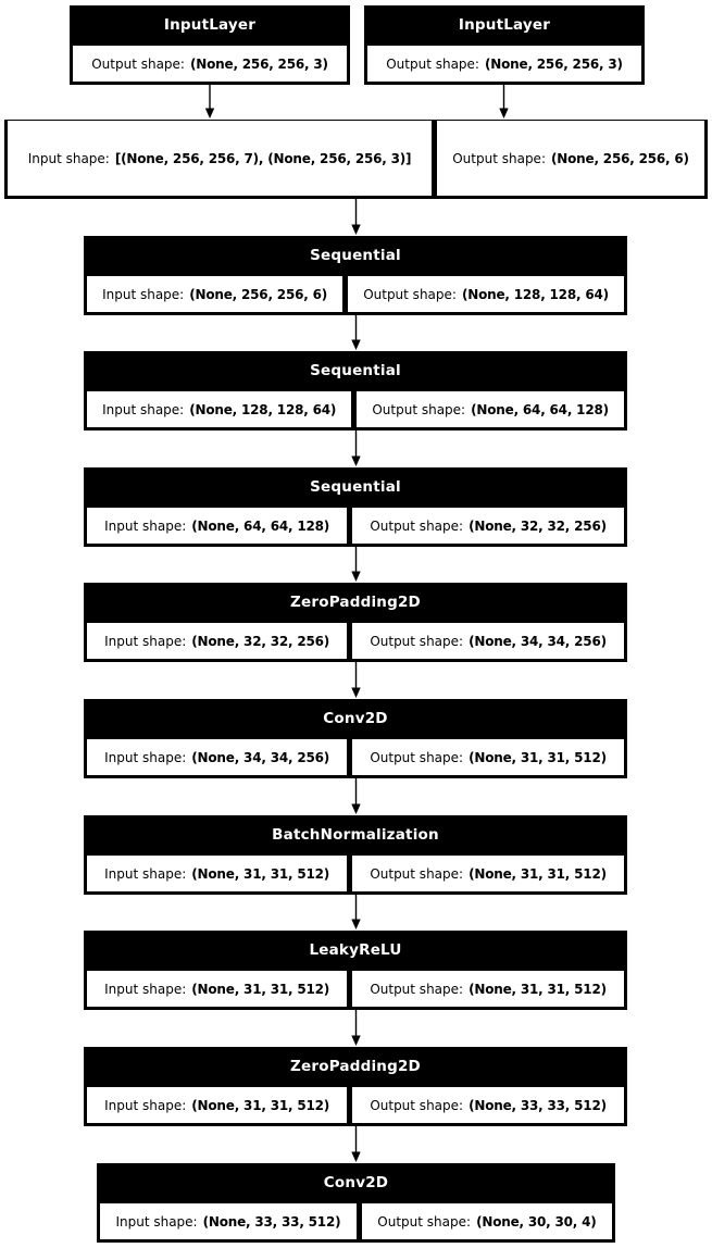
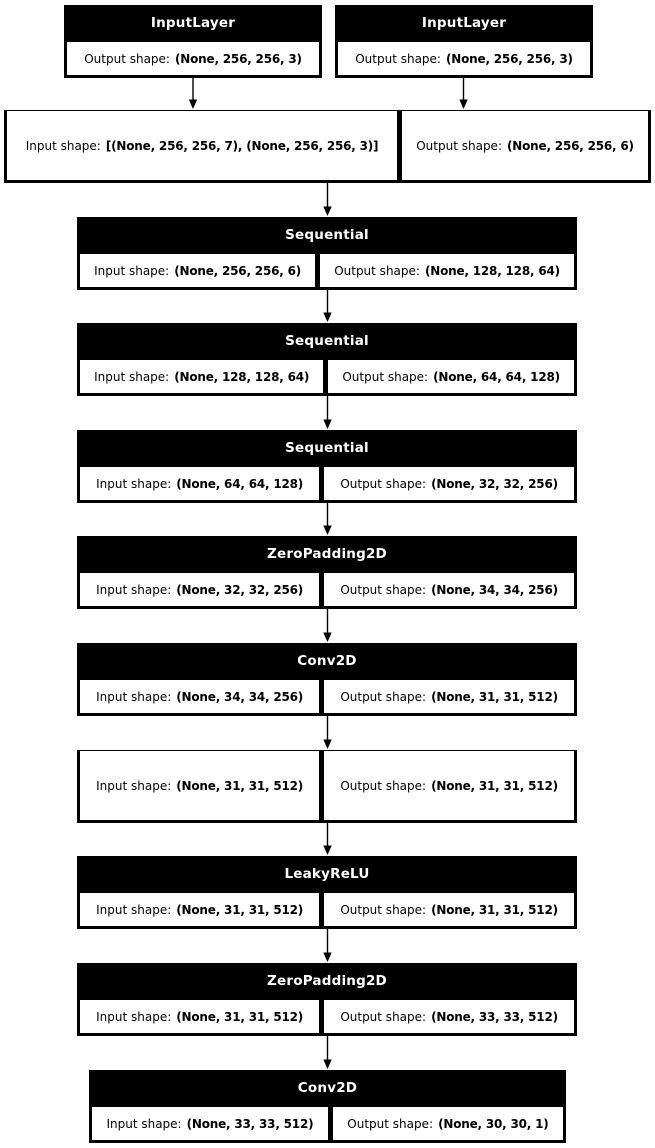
  InputLayer
  Output shape:
  (None, 256, 256, 3)
  InputLayer
  Output shape:
  (None, 256, 256, 3)
  Input shape:
  [(None, 256, 256, 7), (None, 256, 256, 3)]
  Output shape:
  (None, 256, 256, 6)
  Sequential
  Input shape:
  (None, 256, 256, 6)
  Output shape:
  (None, 128, 128, 64)
  Sequential
  Input shape:
  (None, 128, 128, 64)
  Output shape:
  (None, 64, 64, 128)
  Sequential
  Input shape:
  (None, 64, 64, 128)
  Output shape:
  (None, 32, 32, 256)
  ZeroPadding2D
  Input shape:
  (None, 32, 32, 256)
  Output shape:
  (None, 34, 34, 256)
  Conv2D
  Input shape:
  (None, 34, 34, 256)
  Output shape:
  (None, 31, 31, 512)
- BatchNormalization
  Input shape:
  (None, 31, 31, 512)
  Output shape:
  (None, 31, 31, 512)
  LeakyReLU
  Input shape:
  (None, 31, 31, 512)
  Output shape:
  (None, 31, 31, 512)
  ZeroPadding2D
  Input shape:
  (None, 31, 31, 512)
  Output shape:
  (None, 33, 33, 512)
  Conv2D
  Input shape:
  (None, 33, 33, 512)
  Output shape:
- (None, 30, 30, 4)
+ (None, 30, 30, 1)
